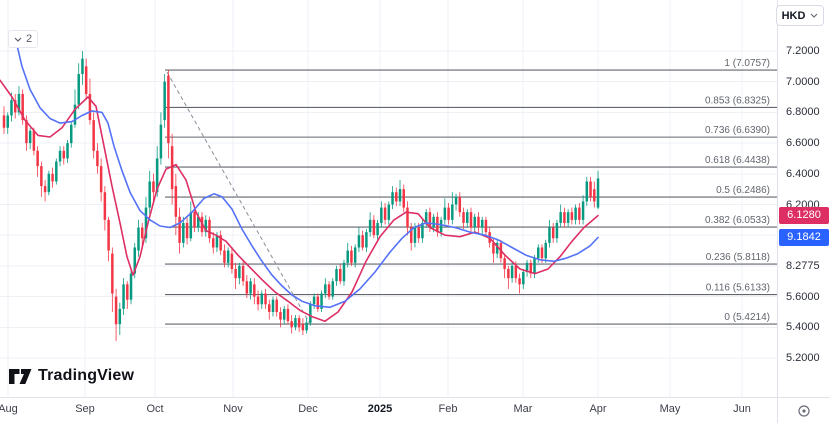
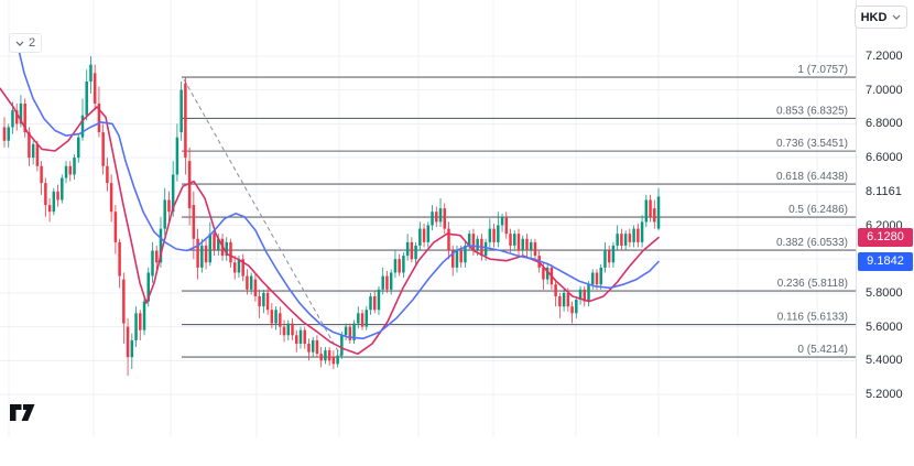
  1 (7.0757)
  0.853 (6.8325)
- 0.736 (6.6390)
+ 0.736 (3.5451)
  0.618 (6.4438)
  0.5 (6.2486)
  0.382 (6.0533)
  0.236 (5.8118)
  0.116 (5.6133)
  0 (5.4214)
  2
  HKD
  7.2000
  7.0000
  6.8000
  6.6000
- 6.4000
+ 8.1161
  6.2000
- 8.2775
+ 5.8000
  5.6000
  5.4000
  5.2000
  6.1280
  9.1842
- Aug
- Sep
- Oct
- Nov
- Dec
- 2025
- Feb
- Mar
- Apr
- May
- Jun
- TradingView
